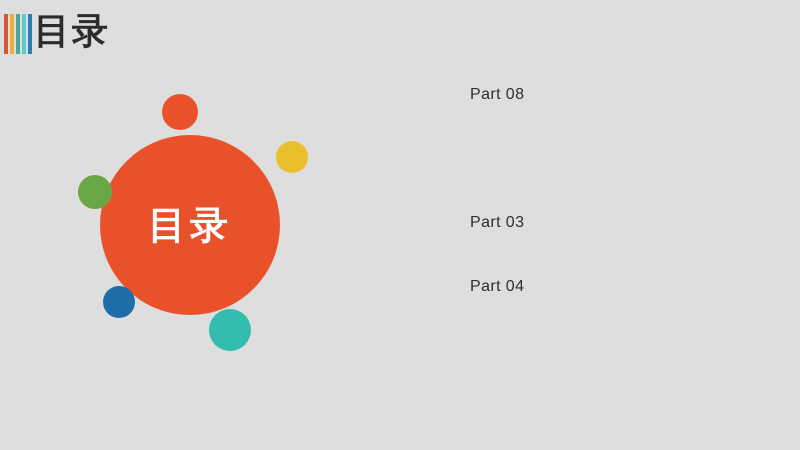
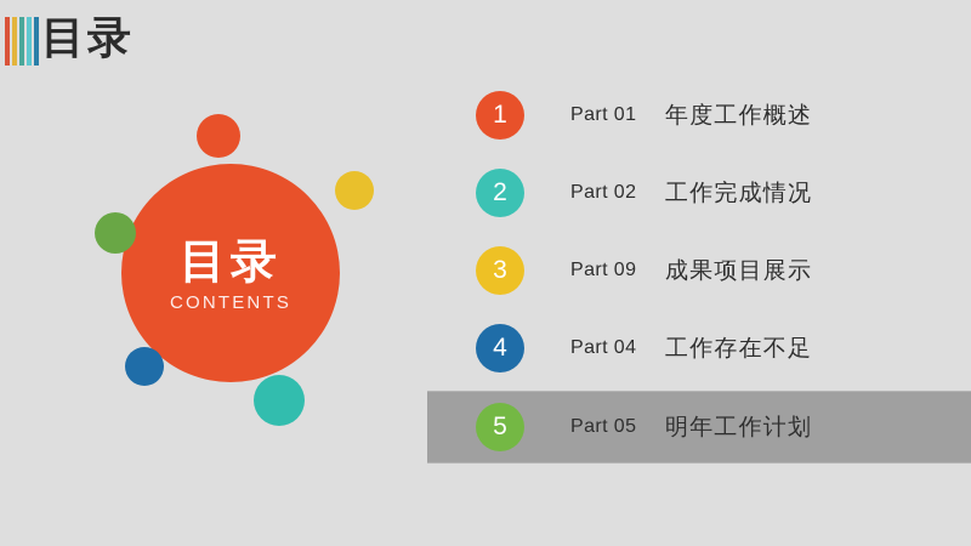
  目录
  目录
+ CONTENTS
+ 1
- Part 08
+ Part 01
+ 年度工作概述
+ 2
+ Part 02
+ 工作完成情况
+ 3
- Part 03
+ Part 09
+ 成果项目展示
+ 4
  Part 04
+ 工作存在不足
+ 5
+ Part 05
+ 明年工作计划
